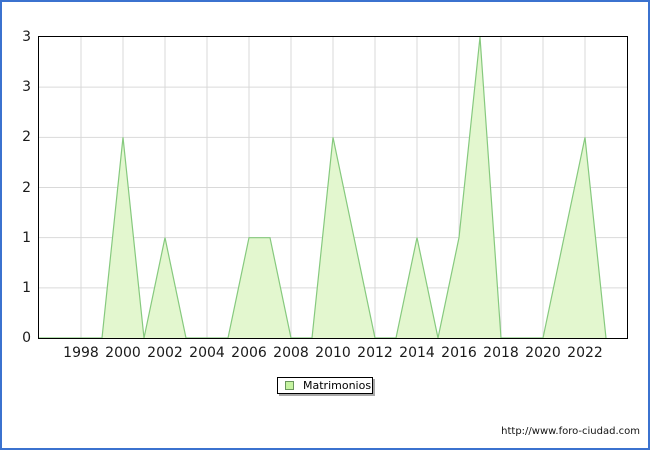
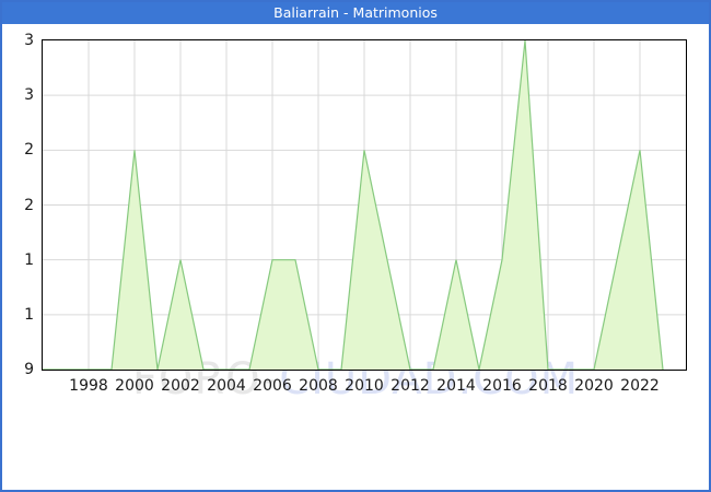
+ FORO-CIUDAD.COM
+ Baliarrain - Matrimonios
  3
  3
  2
  2
  1
  1
- 0
+ 9
  1998
  2000
  2002
  2004
  2006
  2008
  2010
  2012
  2014
  2016
  2018
  2020
  2022
- Matrimonios
- http://www.foro-ciudad.com
